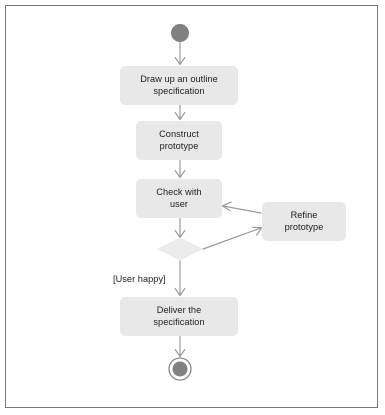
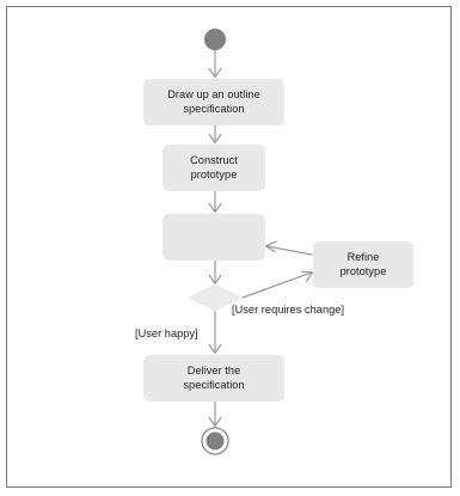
  Draw up an outline
  specification
  Construct
  prototype
- Check with
- user
  Refine
  prototype
  Deliver the
  specification
  [User happy]
+ [User requires change]
